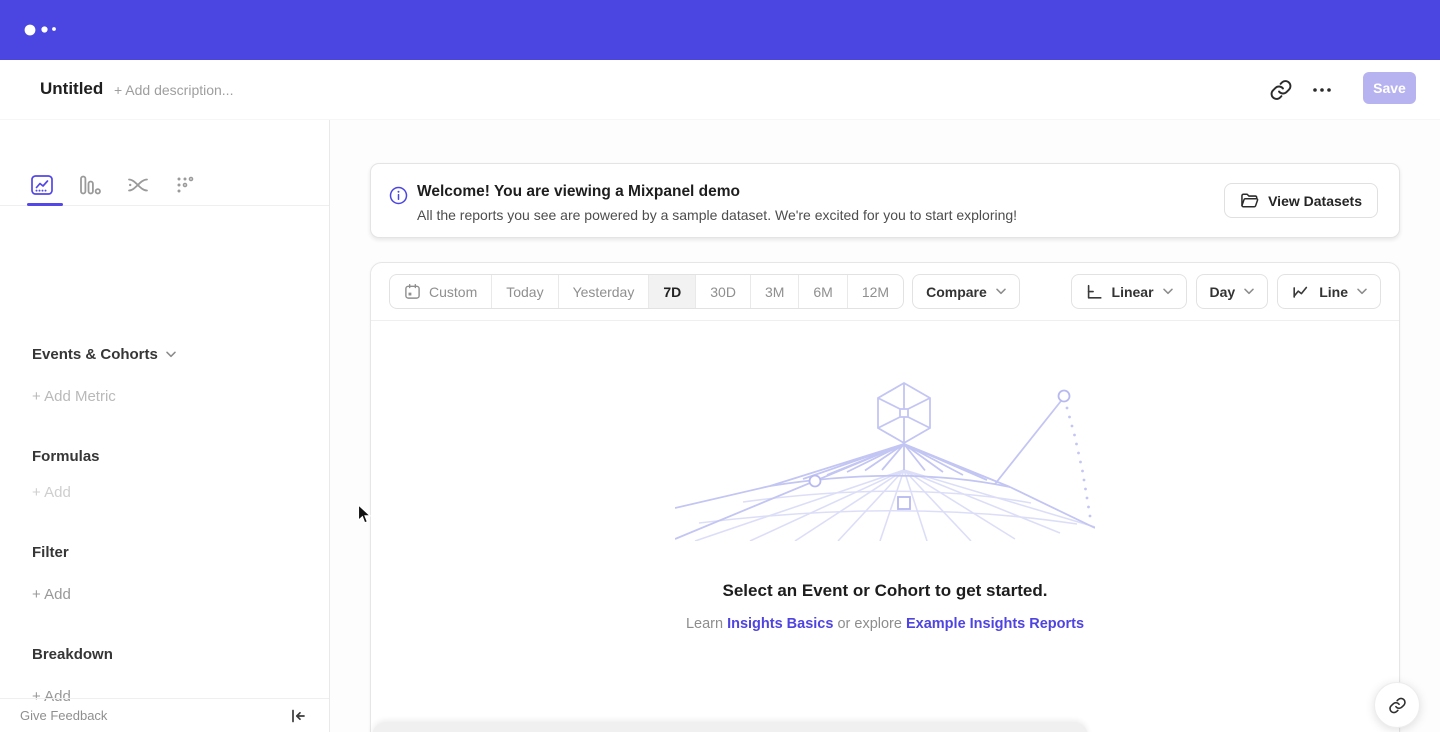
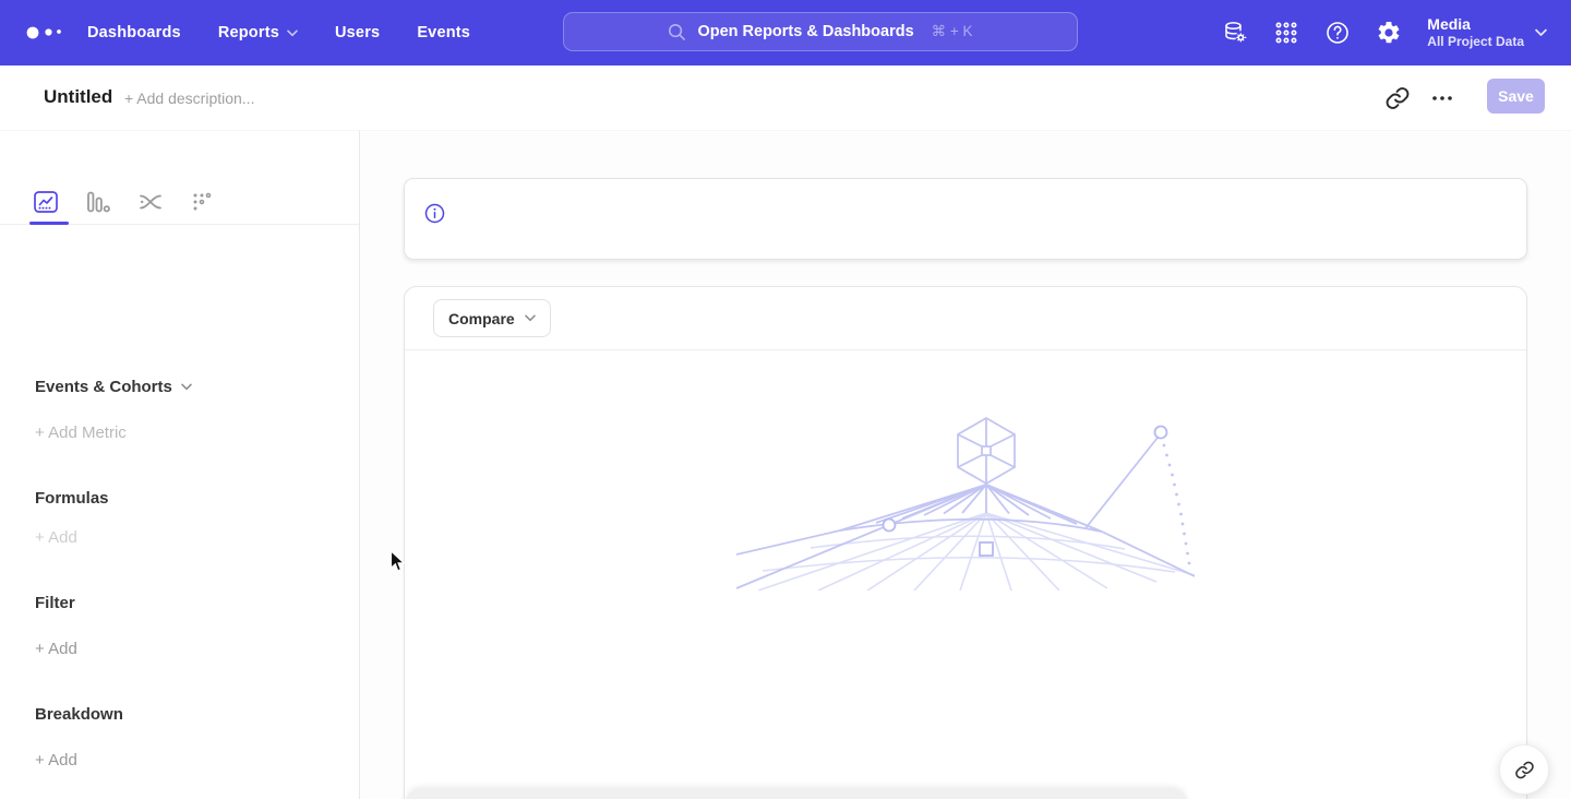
+ Dashboards
+ Reports
+ Users
+ Events
+ Open Reports & Dashboards
+ ⌘ + K
+ Media
+ All Project Data
  Untitled
  + Add description...
  Save
  Events & Cohorts
  + Add Metric
  Formulas
  + Add
  Filter
  + Add
  Breakdown
  + Add
- Give Feedback
- Welcome! You are viewing a Mixpanel demo
- All the reports you see are powered by a sample dataset. We're excited for you to start exploring!
- View Datasets
- Custom
- Today
- Yesterday
- 7D
- 30D
- 3M
- 6M
- 12M
  Compare
- Linear
- Day
- Line
- Select an Event or Cohort to get started.
- Learn Insights Basics or explore Example Insights Reports
